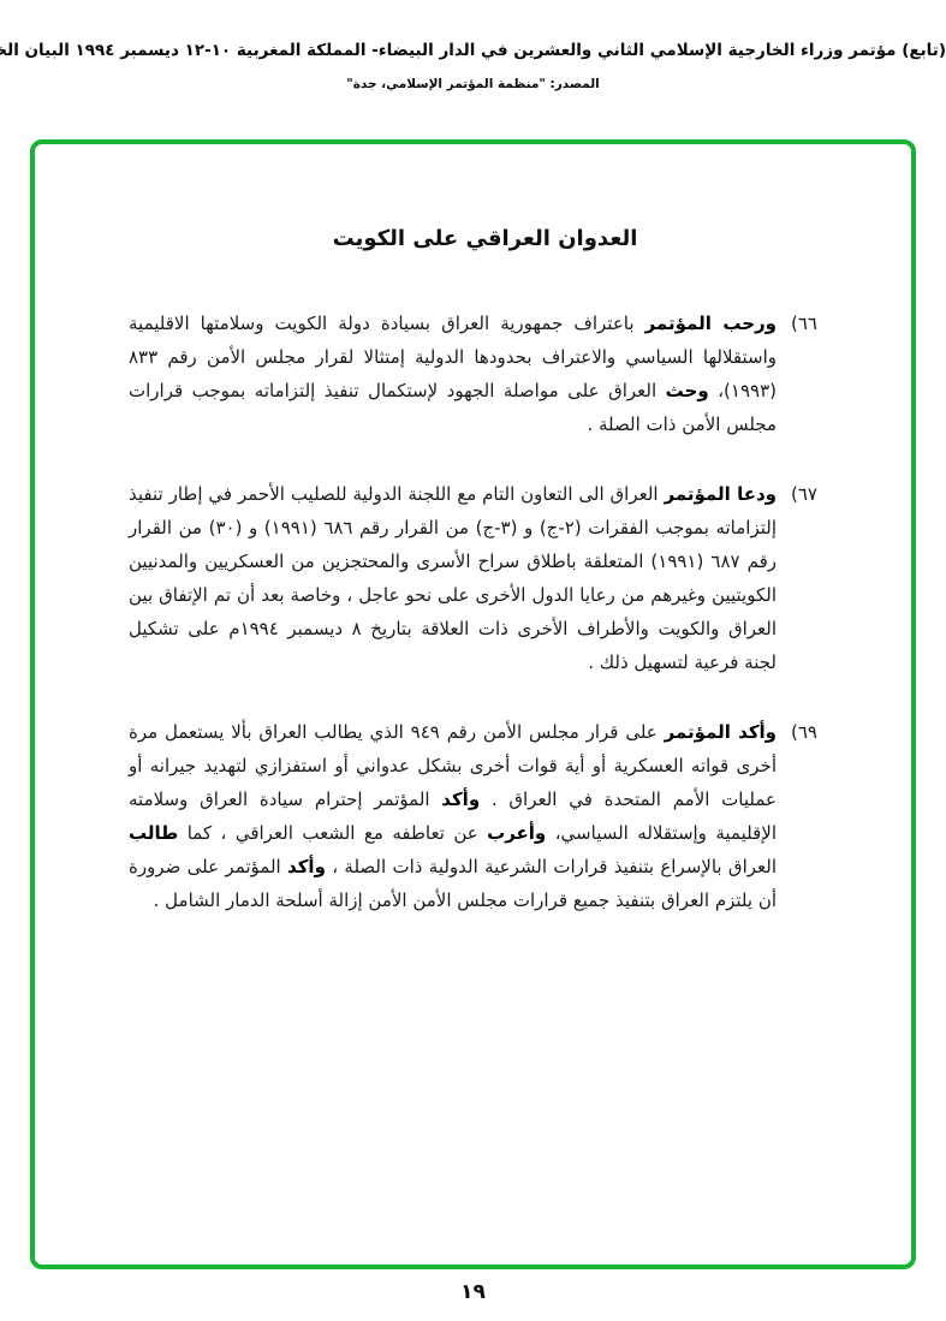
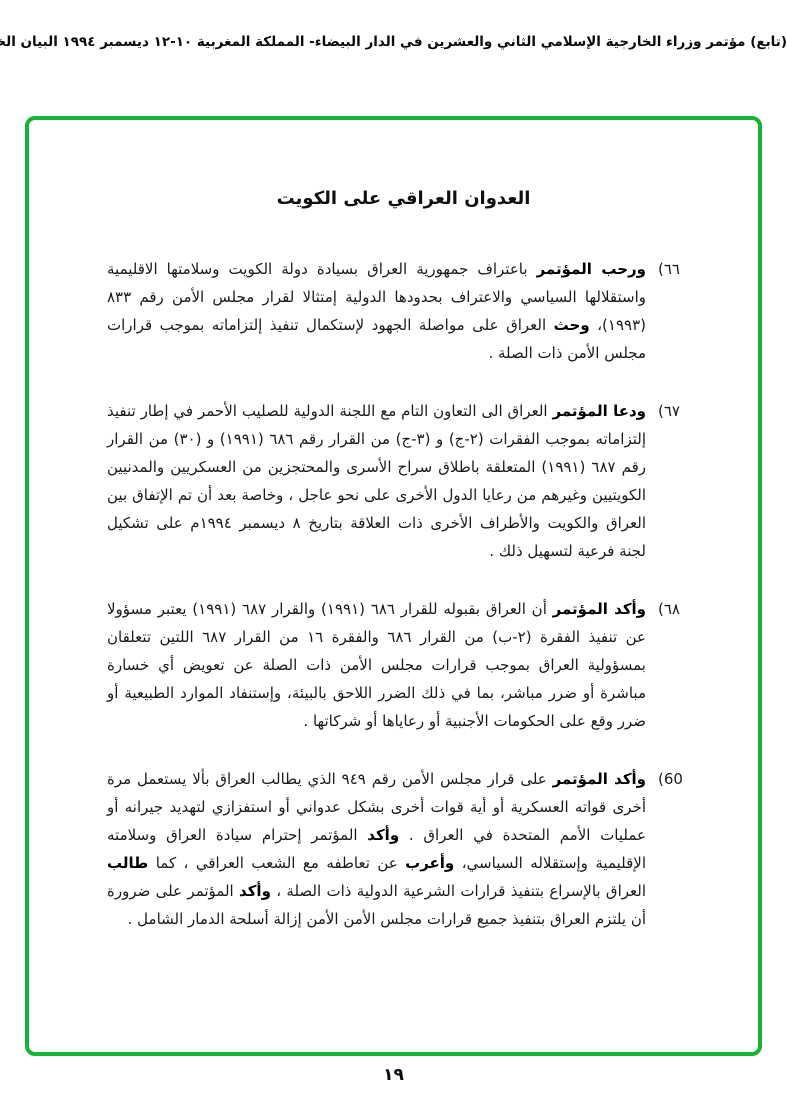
  (تابع) مؤتمر وزراء الخارجية الإسلامي الثاني والعشرين في الدار البيضاء- المملكة المغربية ١٠-١٢ ديسمبر ١٩٩٤ البيان الخ
- المصدر: "منظمة المؤتمر الإسلامي، جدة"
  العدوان العراقي على الكويت
  (٦٦
  ورحب المؤتمر باعتراف جمهورية العراق بسيادة دولة الكويت وسلامتها الاقليمية واستقلالها السياسي والاعتراف بحدودها الدولية إمتثالا لقرار مجلس الأمن رقم ٨٣٣ (١٩٩٣)، وحث العراق على مواصلة الجهود لإستكمال تنفيذ إلتزاماته بموجب قرارات مجلس الأمن ذات الصلة .
  (٦٧
  ودعا المؤتمر العراق الى التعاون التام مع اللجنة الدولية للصليب الأحمر في إطار تنفيذ إلتزاماته بموجب الفقرات (٢-ج) و (٣-ج) من القرار رقم ٦٨٦ (١٩٩١) و (٣٠) من القرار رقم ٦٨٧ (١٩٩١) المتعلقة باطلاق سراح الأسرى والمحتجزين من العسكريين والمدنيين الكويتيين وغيرهم من رعايا الدول الأخرى على نحو عاجل ، وخاصة بعد أن تم الإتفاق بين العراق والكويت والأطراف الأخرى ذات العلاقة بتاريخ ٨ ديسمبر ١٩٩٤م على تشكيل لجنة فرعية لتسهيل ذلك .
+ (٦٨
+ وأكد المؤتمر أن العراق بقبوله للقرار ٦٨٦ (١٩٩١) والقرار ٦٨٧ (١٩٩١) يعتبر مسؤولا عن تنفيذ الفقرة (٢-ب) من القرار ٦٨٦ والفقرة ١٦ من القرار ٦٨٧ اللتين تتعلقان بمسؤولية العراق بموجب قرارات مجلس الأمن ذات الصلة عن تعويض أي خسارة مباشرة أو ضرر مباشر، بما في ذلك الضرر اللاحق بالبيئة، وإستنفاد الموارد الطبيعية أو ضرر وقع على الحكومات الأجنبية أو رعاياها أو شركاتها .
- (٦٩
+ (60
  وأكد المؤتمر على قرار مجلس الأمن رقم ٩٤٩ الذي يطالب العراق بألا يستعمل مرة أخرى قواته العسكرية أو أية قوات أخرى بشكل عدواني أو استفزازي لتهديد جيرانه أو عمليات الأمم المتحدة في العراق . وأكد المؤتمر إحترام سيادة العراق وسلامته الإقليمية وإستقلاله السياسي، وأعرب عن تعاطفه مع الشعب العراقي ، كما طالب العراق بالإسراع بتنفيذ قرارات الشرعية الدولية ذات الصلة ، وأكد المؤتمر على ضرورة أن يلتزم العراق بتنفيذ جميع قرارات مجلس الأمن الأمن إزالة أسلحة الدمار الشامل .
  ١٩
